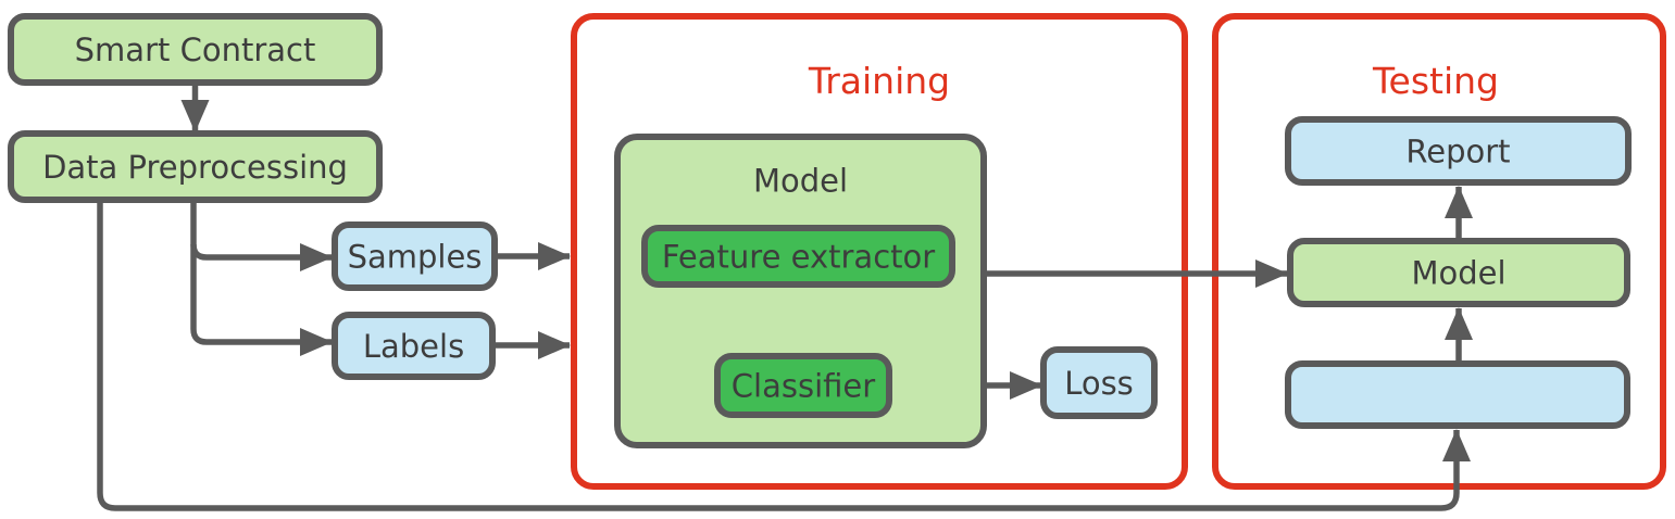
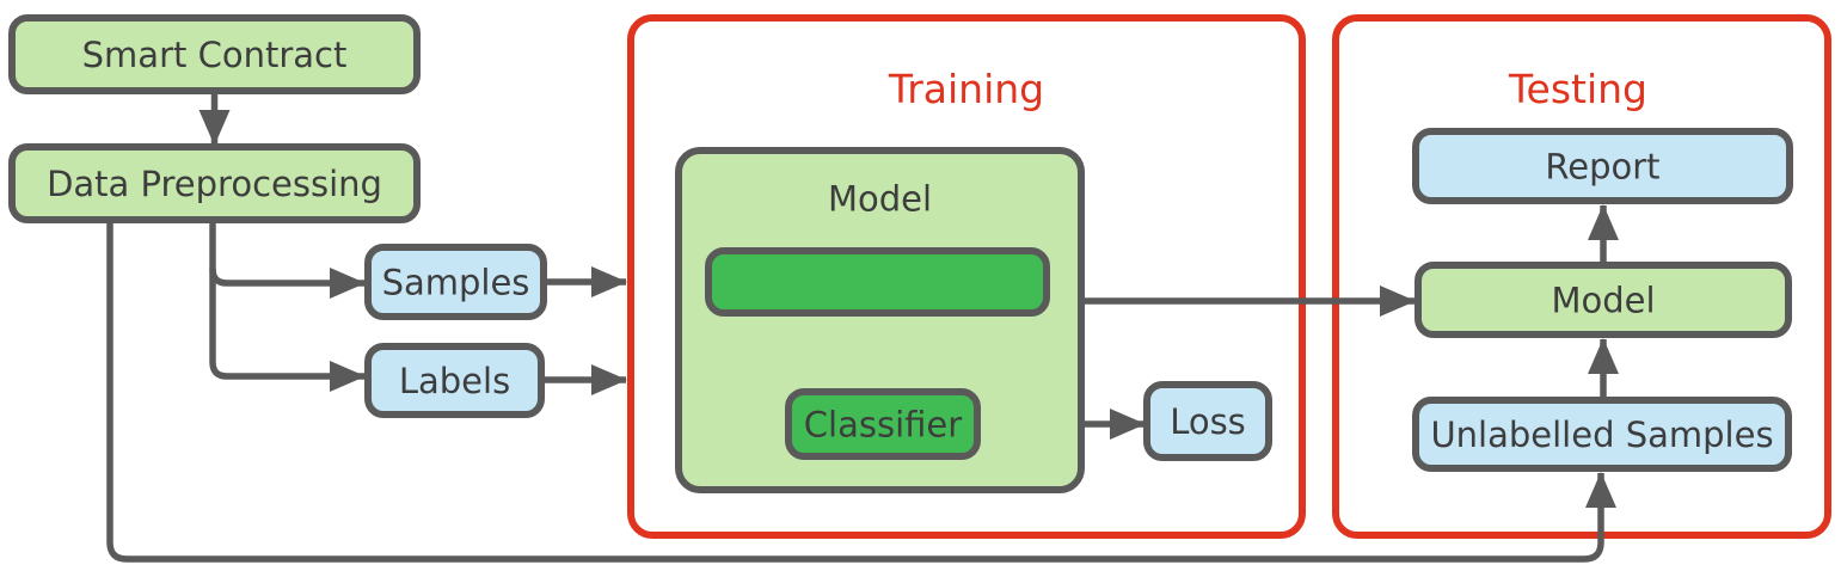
  Smart Contract
  Data Preprocessing
  Samples
  Labels
  Model
- Feature extractor
  Classifier
  Loss
  Report
  Model
+ Unlabelled Samples
  Training
  Testing
